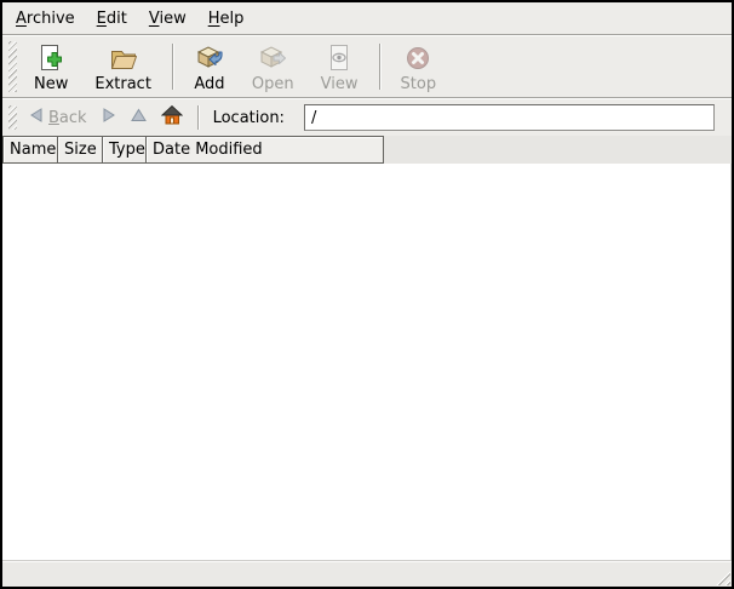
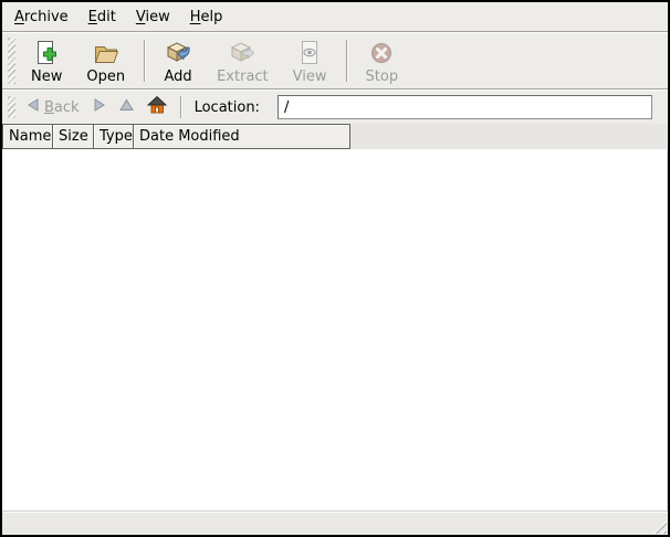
  Archive
  Edit
  View
  Help
  New
- Extract
+ Open
  Add
- Open
+ Extract
  View
  Stop
  Back
  Location:
  /
  Name
  Size
  Type
  Date Modified
